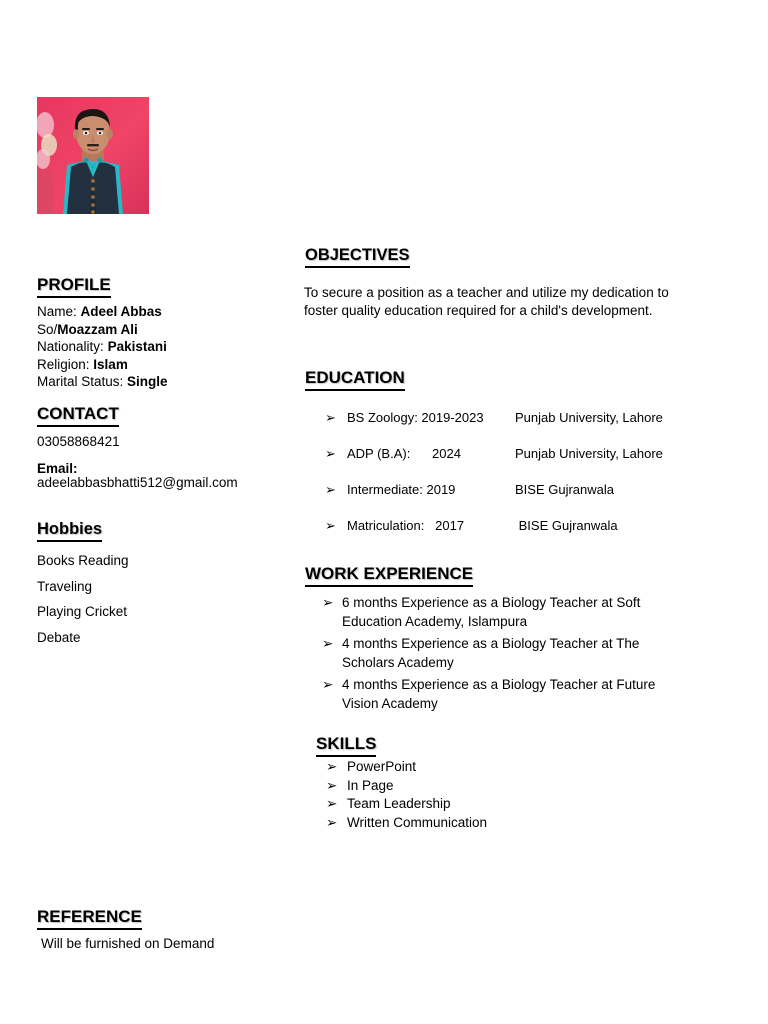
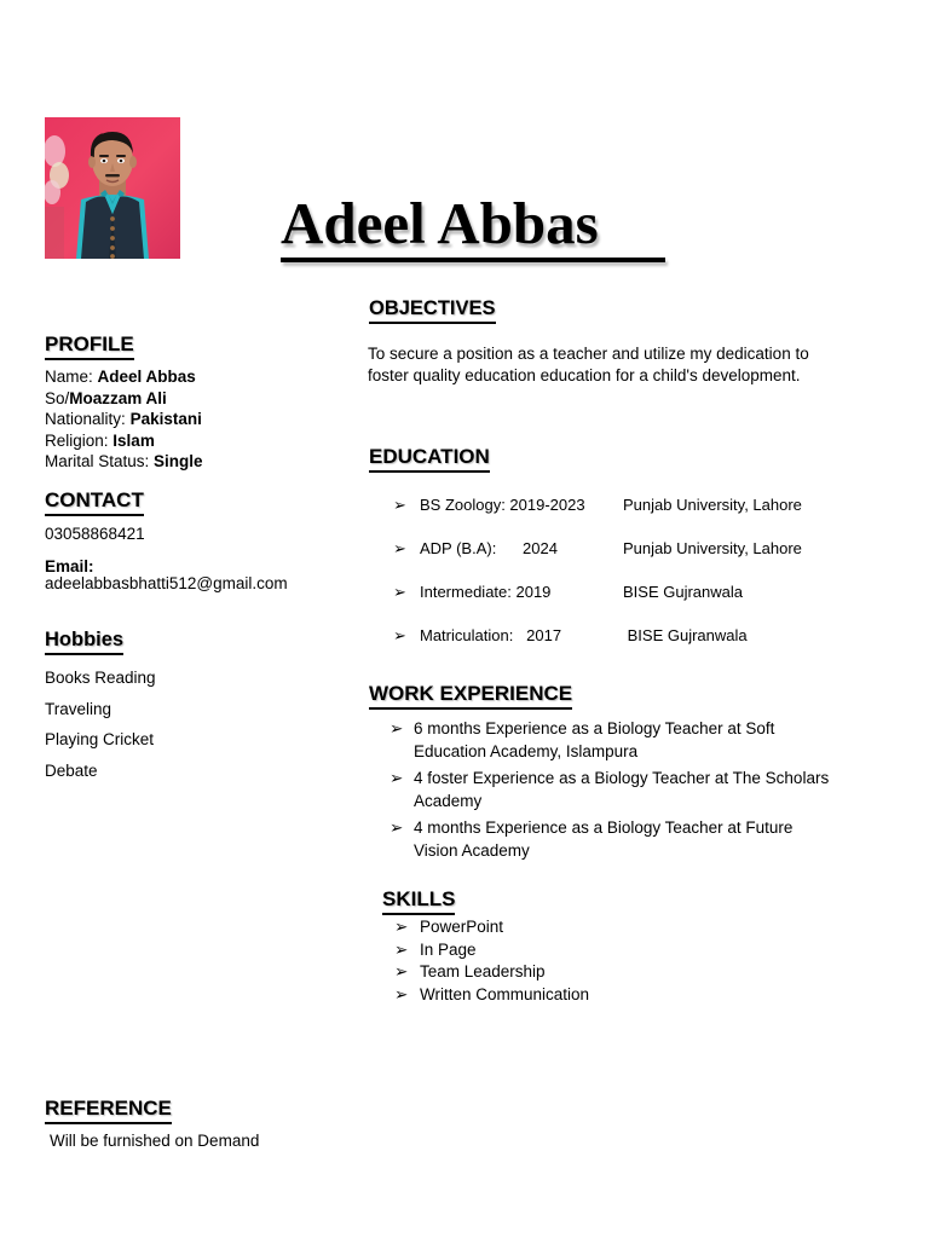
+ Adeel Abbas
  PROFILE
  Name: Adeel Abbas
  So/Moazzam Ali
  Nationality: Pakistani
  Religion: Islam
  Marital Status: Single
  CONTACT
  03058868421
  Email:
  adeelabbasbhatti512@gmail.com
  Hobbies
  Books Reading
  Traveling
  Playing Cricket
  Debate
  REFERENCE
  Will be furnished on Demand
  OBJECTIVES
- To secure a position as a teacher and utilize my dedication to foster quality education required for a child's development.
+ To secure a position as a teacher and utilize my dedication to foster quality education education for a child's development.
  EDUCATION
  ➢
  BS Zoology: 2019-2023
  Punjab University, Lahore
  ➢
  ADP (B.A): 2024
  Punjab University, Lahore
  ➢
  Intermediate: 2019
  BISE Gujranwala
  ➢
  Matriculation: 2017
  BISE Gujranwala
  WORK EXPERIENCE
  ➢
  6 months Experience as a Biology Teacher at Soft Education Academy, Islampura
  ➢
- 4 months Experience as a Biology Teacher at The Scholars Academy
+ 4 foster Experience as a Biology Teacher at The Scholars Academy
  ➢
  4 months Experience as a Biology Teacher at Future Vision Academy
  SKILLS
  ➢
  PowerPoint
  ➢
  In Page
  ➢
  Team Leadership
  ➢
  Written Communication
